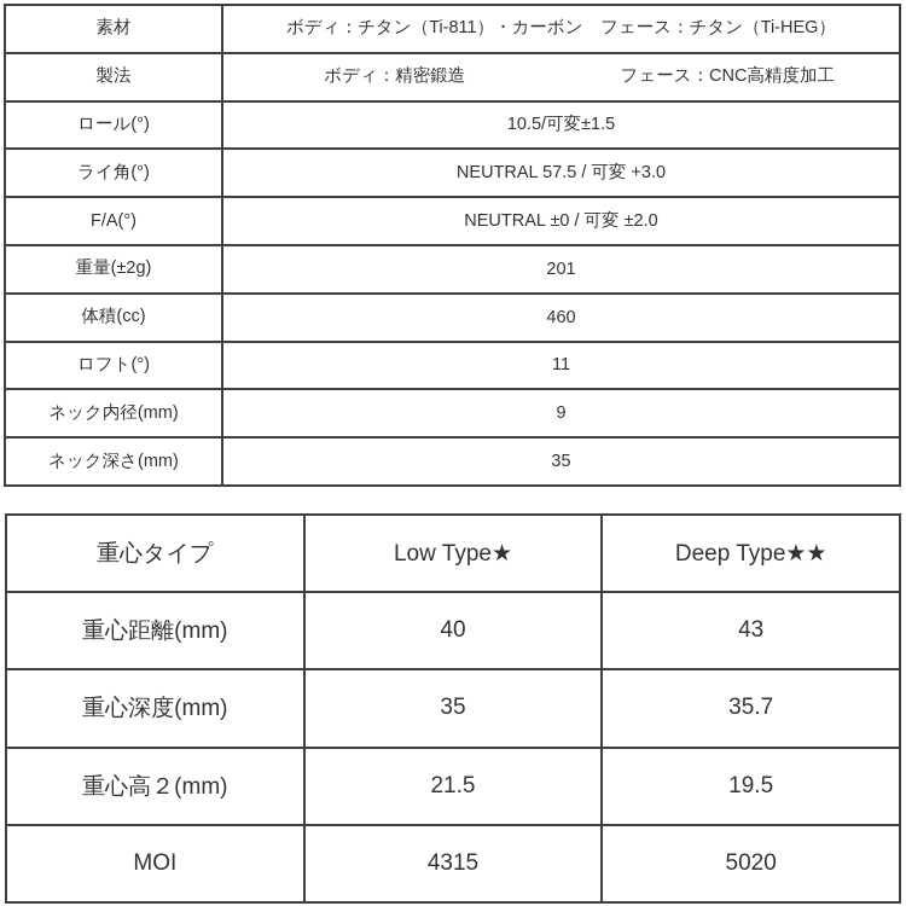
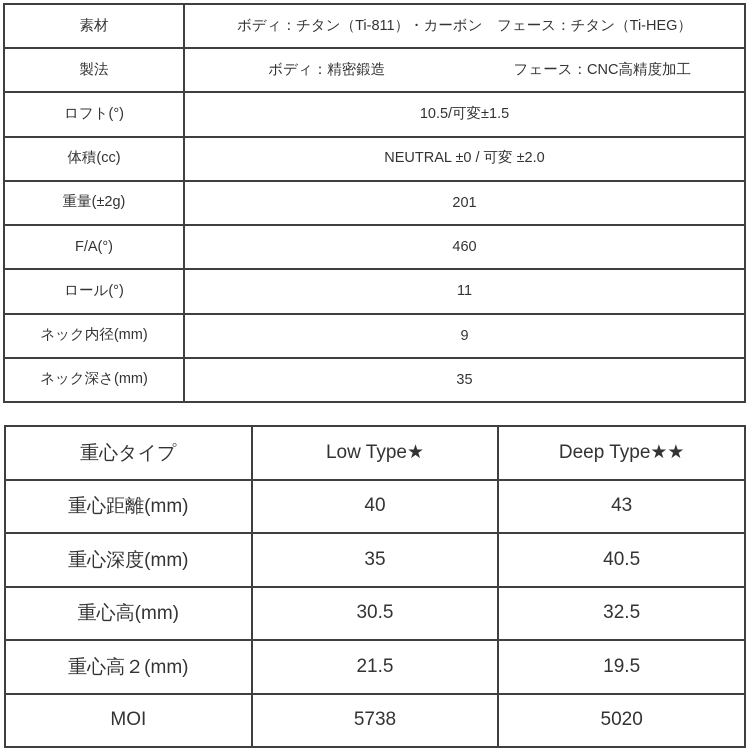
  素材	ボディ：チタン（Ti-811）・カーボン フェース：チタン（Ti-HEG）
  製法	ボディ：精密鍛造 フェース：CNC高精度加工
- ロール(°)	10.5/可変±1.5
+ ロフト(°)	10.5/可変±1.5
- ライ角(°)	NEUTRAL 57.5 / 可変 +3.0
- F/A(°)	NEUTRAL ±0 / 可変 ±2.0
+ 体積(cc)	NEUTRAL ±0 / 可変 ±2.0
  重量(±2g)	201
- 体積(cc)	460
+ F/A(°)	460
- ロフト(°)	11
+ ロール(°)	11
  ネック内径(mm)	9
  ネック深さ(mm)	35
  重心タイプ	Low Type★	Deep Type★★
  重心距離(mm)	40	43
- 重心深度(mm)	35	35.7
+ 重心深度(mm)	35	40.5
+ 重心高(mm)	30.5	32.5
  重心高２(mm)	21.5	19.5
- MOI	4315	5020
+ MOI	5738	5020
